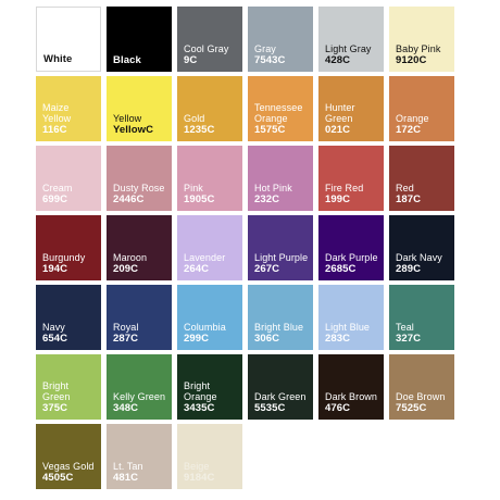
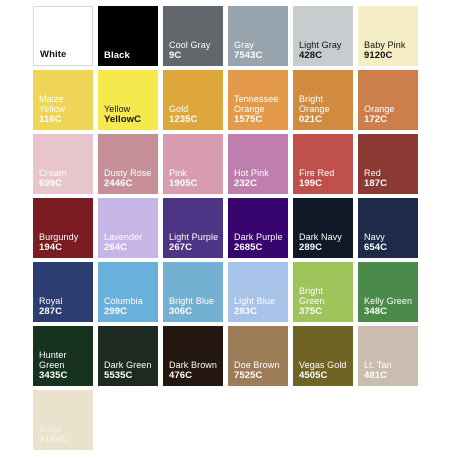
  White
  Black
  Cool Gray
  9C
  Gray
  7543C
  Light Gray
  428C
  Baby Pink
  9120C
  Maize Yellow
  116C
  Yellow
  YellowC
  Gold
  1235C
  Tennessee Orange
  1575C
- Hunter Green
+ Bright Orange
  021C
  Orange
  172C
  Cream
  699C
  Dusty Rose
  2446C
  Pink
  1905C
  Hot Pink
  232C
  Fire Red
  199C
  Red
  187C
  Burgundy
  194C
- Maroon
- 209C
  Lavender
  264C
  Light Purple
  267C
  Dark Purple
  2685C
  Dark Navy
  289C
  Navy
  654C
  Royal
  287C
  Columbia
  299C
  Bright Blue
  306C
  Light Blue
  283C
- Teal
- 327C
  Bright Green
  375C
  Kelly Green
  348C
- Bright Orange
+ Hunter Green
  3435C
  Dark Green
  5535C
  Dark Brown
  476C
  Doe Brown
  7525C
  Vegas Gold
  4505C
  Lt. Tan
  481C
